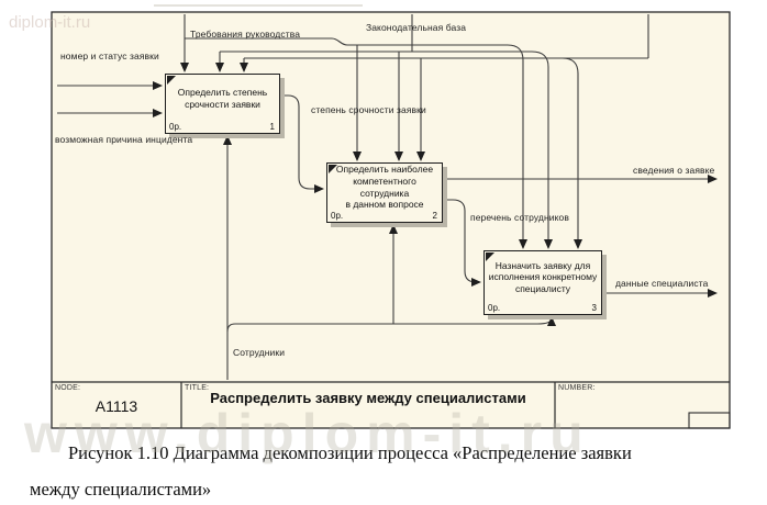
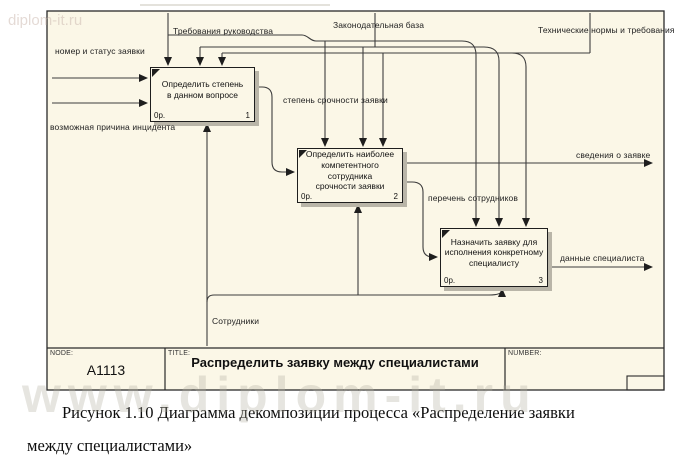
  diplom-it.ru
  www.diplom-it.ru
  Определить степень
- срочности заявки
+ в данном вопросе
  0р.
  1
  Определить наиболее
  компетентного сотрудника
- в данном вопросе
+ срочности заявки
  0р.
  2
  Назначить заявку для
  исполнения конкретному
  специалисту
  0р.
  3
  Требования руководства
  Законодательная база
+ Технические нормы и требования
  номер и статус заявки
  возможная причина инцидента
  степень срочности заявки
  сведения о заявке
  перечень сотрудников
  данные специалиста
  Сотрудники
  A1113
  Распределить заявку между специалистами
  Рисунок 1.10 Диаграмма декомпозиции процесса «Распределение заявки
  между специалистами»
